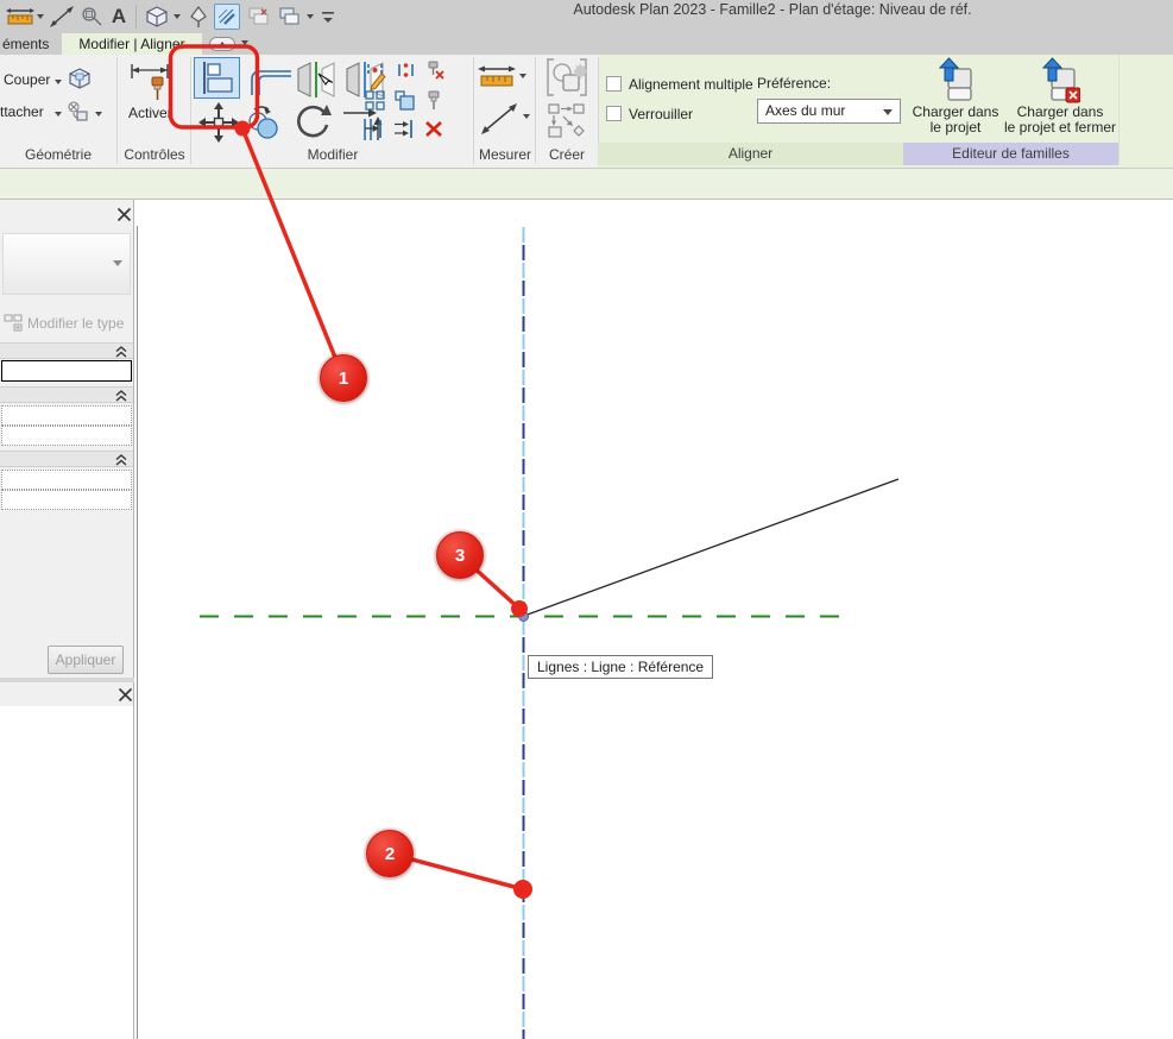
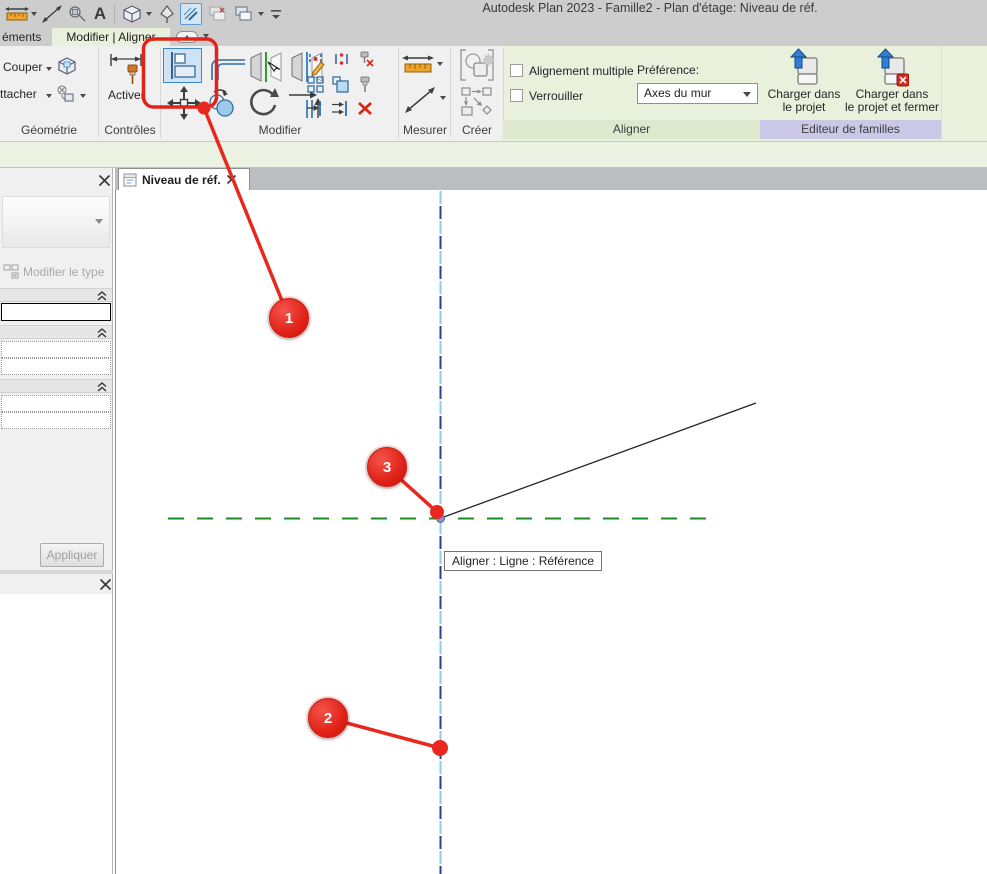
  A
  Autodesk Plan 2023 - Famille2 - Plan d'étage: Niveau de réf.
  éments
  Modifier | Aligner
  Couper
  ttacher
  Géométrie
  Active
  Contrôles
  Modifier
  Mesurer
  Créer
  Alignement multiple
  Verrouiller
  Préférence:
  Axes du mur
  Aligner
  Charger dans
  le projet
  Charger dans
  le projet et fermer
  Editeur de familles
  Modifier le type
  Appliquer
+ Niveau de réf.
- Lignes : Ligne : Référence
+ Aligner : Ligne : Référence
  1
  3
  2
